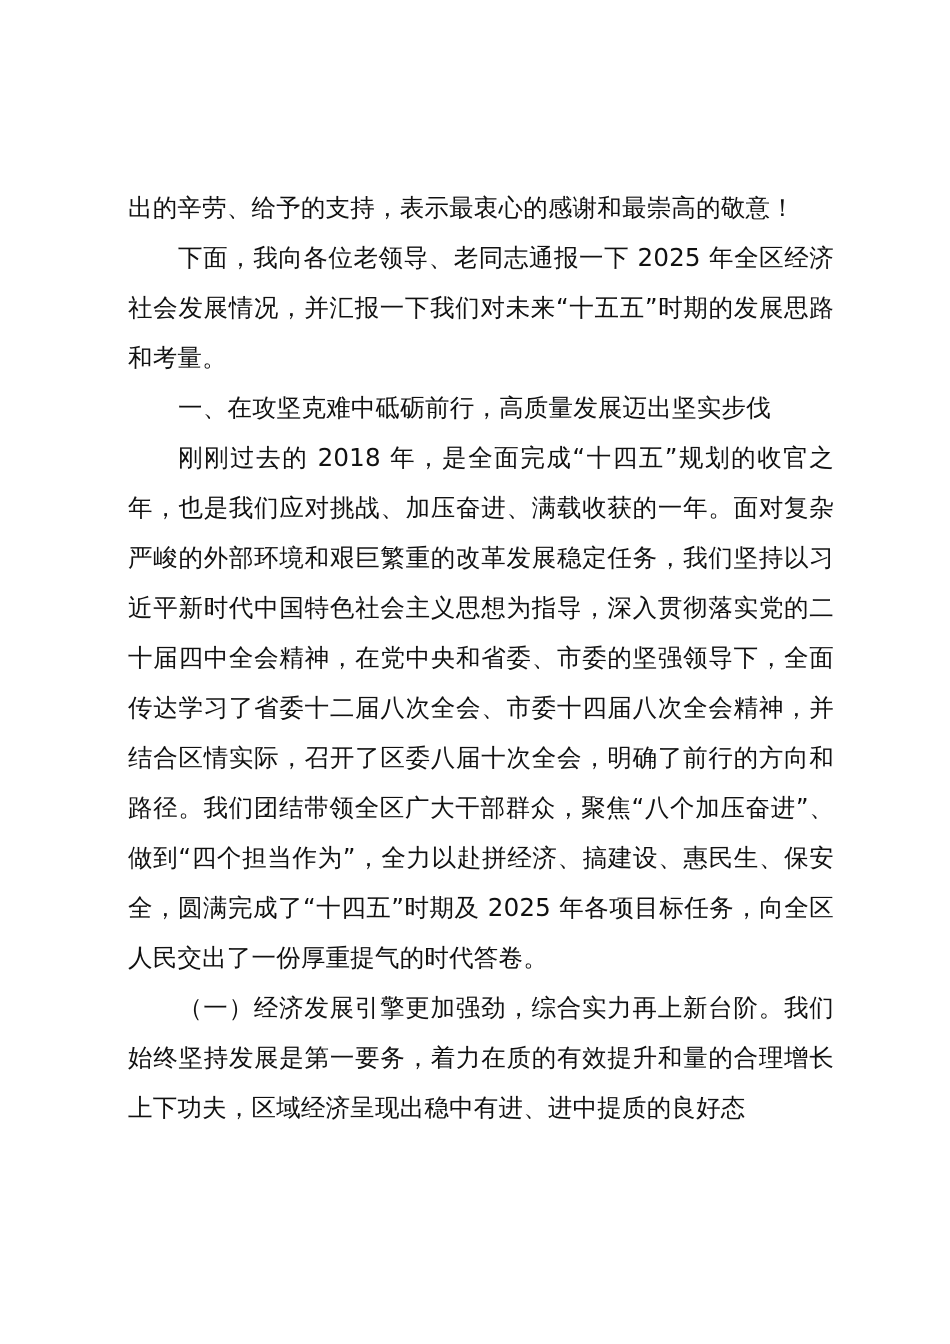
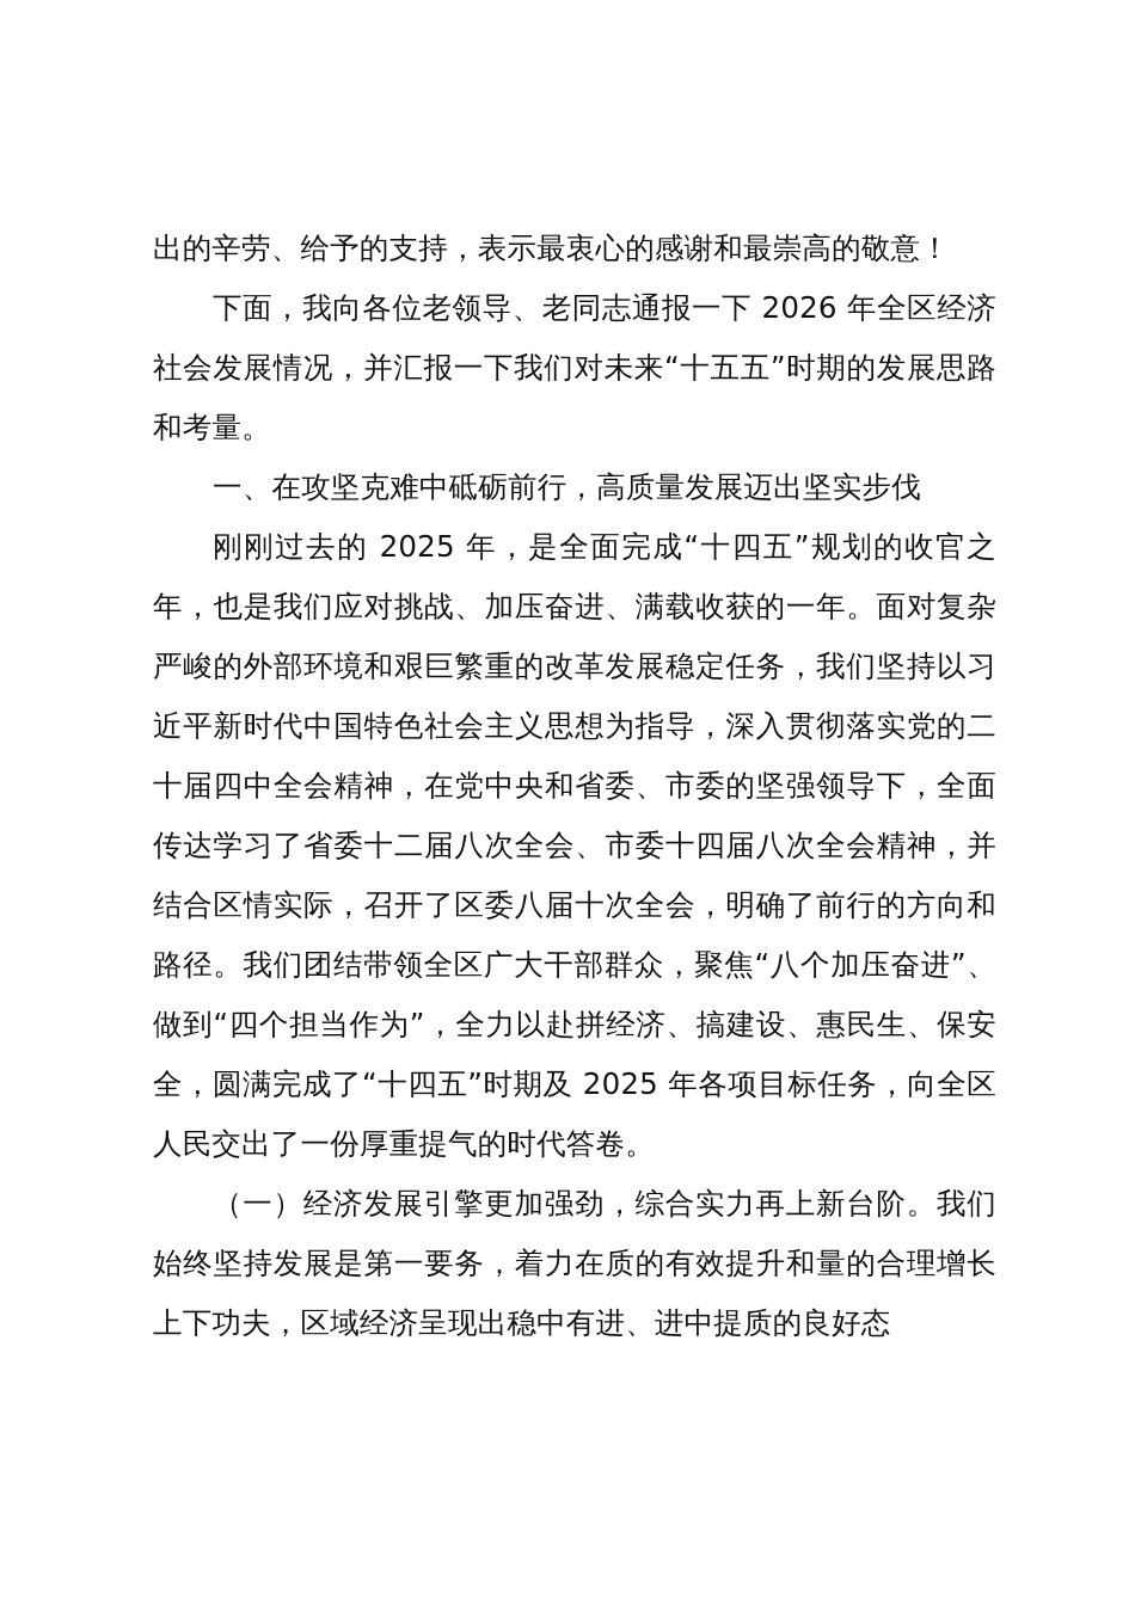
  出的辛劳、给予的支持，表示最衷心的感谢和最崇高的敬意！
- 下面，我向各位老领导、老同志通报一下 2025 年全区经济社会发展情况，并汇报一下我们对未来“十五五”时期的发展思路和考量。
+ 下面，我向各位老领导、老同志通报一下 2026 年全区经济社会发展情况，并汇报一下我们对未来“十五五”时期的发展思路和考量。
  一、在攻坚克难中砥砺前行，高质量发展迈出坚实步伐
- 刚刚过去的 2018 年，是全面完成“十四五”规划的收官之年，也是我们应对挑战、加压奋进、满载收获的一年。面对复杂严峻的外部环境和艰巨繁重的改革发展稳定任务，我们坚持以习近平新时代中国特色社会主义思想为指导，深入贯彻落实党的二十届四中全会精神，在党中央和省委、市委的坚强领导下，全面传达学习了省委十二届八次全会、市委十四届八次全会精神，并结合区情实际，召开了区委八届十次全会，明确了前行的方向和路径。我们团结带领全区广大干部群众，聚焦“八个加压奋进”、做到“四个担当作为”，全力以赴拼经济、搞建设、惠民生、保安全，圆满完成了“十四五”时期及 2025 年各项目标任务，向全区人民交出了一份厚重提气的时代答卷。
+ 刚刚过去的 2025 年，是全面完成“十四五”规划的收官之年，也是我们应对挑战、加压奋进、满载收获的一年。面对复杂严峻的外部环境和艰巨繁重的改革发展稳定任务，我们坚持以习近平新时代中国特色社会主义思想为指导，深入贯彻落实党的二十届四中全会精神，在党中央和省委、市委的坚强领导下，全面传达学习了省委十二届八次全会、市委十四届八次全会精神，并结合区情实际，召开了区委八届十次全会，明确了前行的方向和路径。我们团结带领全区广大干部群众，聚焦“八个加压奋进”、做到“四个担当作为”，全力以赴拼经济、搞建设、惠民生、保安全，圆满完成了“十四五”时期及 2025 年各项目标任务，向全区人民交出了一份厚重提气的时代答卷。
  （一）经济发展引擎更加强劲，综合实力再上新台阶。我们始终坚持发展是第一要务，着力在质的有效提升和量的合理增长上下功夫，区域经济呈现出稳中有进、进中提质的良好态
